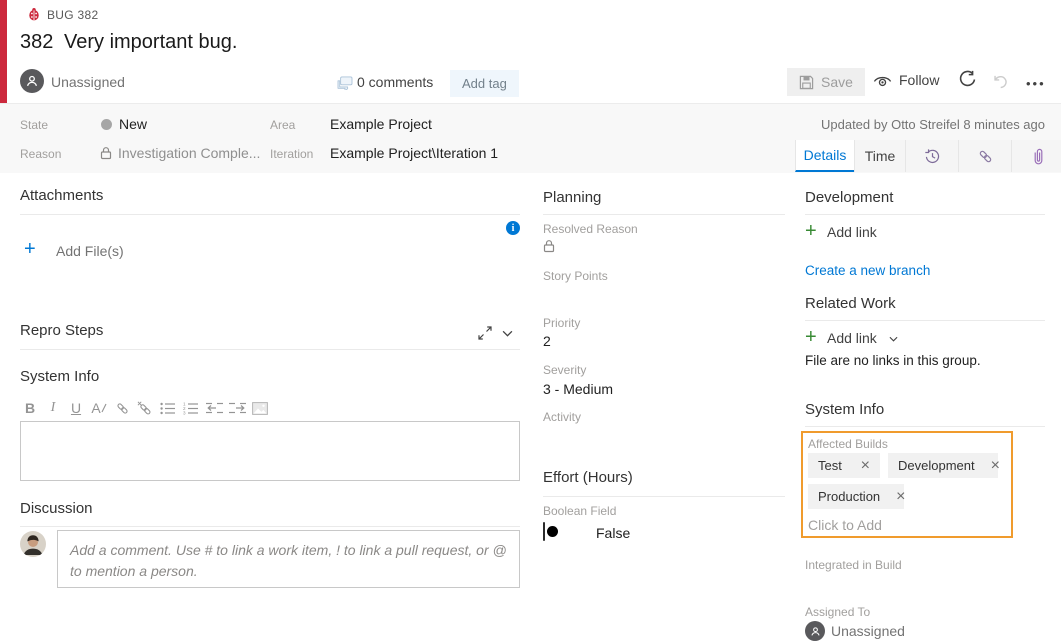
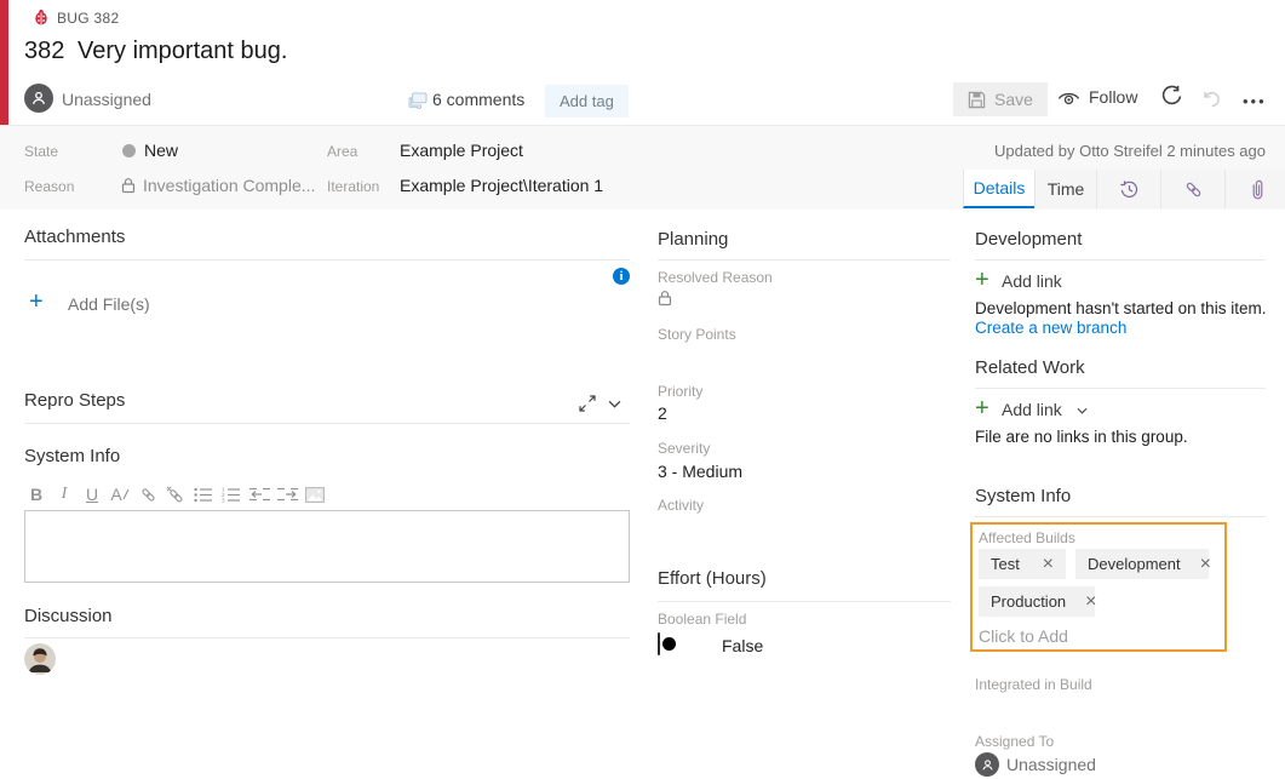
  BUG 382
  382
  Very important bug.
  Unassigned
- 0 comments
+ 6 comments
  Add tag
  Save
  Follow
  •••
  State
  New
  Reason
  Investigation Comple...
  Area
  Example Project
  Iteration
  Example Project\Iteration 1
- Updated by Otto Streifel 8 minutes ago
+ Updated by Otto Streifel 2 minutes ago
  Details
  Time
  Attachments
  i
  +
  Add File(s)
  Repro Steps
  System Info
  B
  I
  U
  A
  Discussion
- Add a comment. Use # to link a work item, ! to link a pull request, or @ to mention a person.
  Planning
  Resolved Reason
  Story Points
  Priority
  2
  Severity
  3 - Medium
  Activity
  Effort (Hours)
  Boolean Field
  False
  Development
  +
  Add link
+ Development hasn't started on this item.
  Create a new branch
  Related Work
  +
  Add link
  File are no links in this group.
  System Info
  Affected Builds
  Test
  ×
  Development
  ×
  Production
  ×
  Click to Add
  Integrated in Build
  Assigned To
  Unassigned
